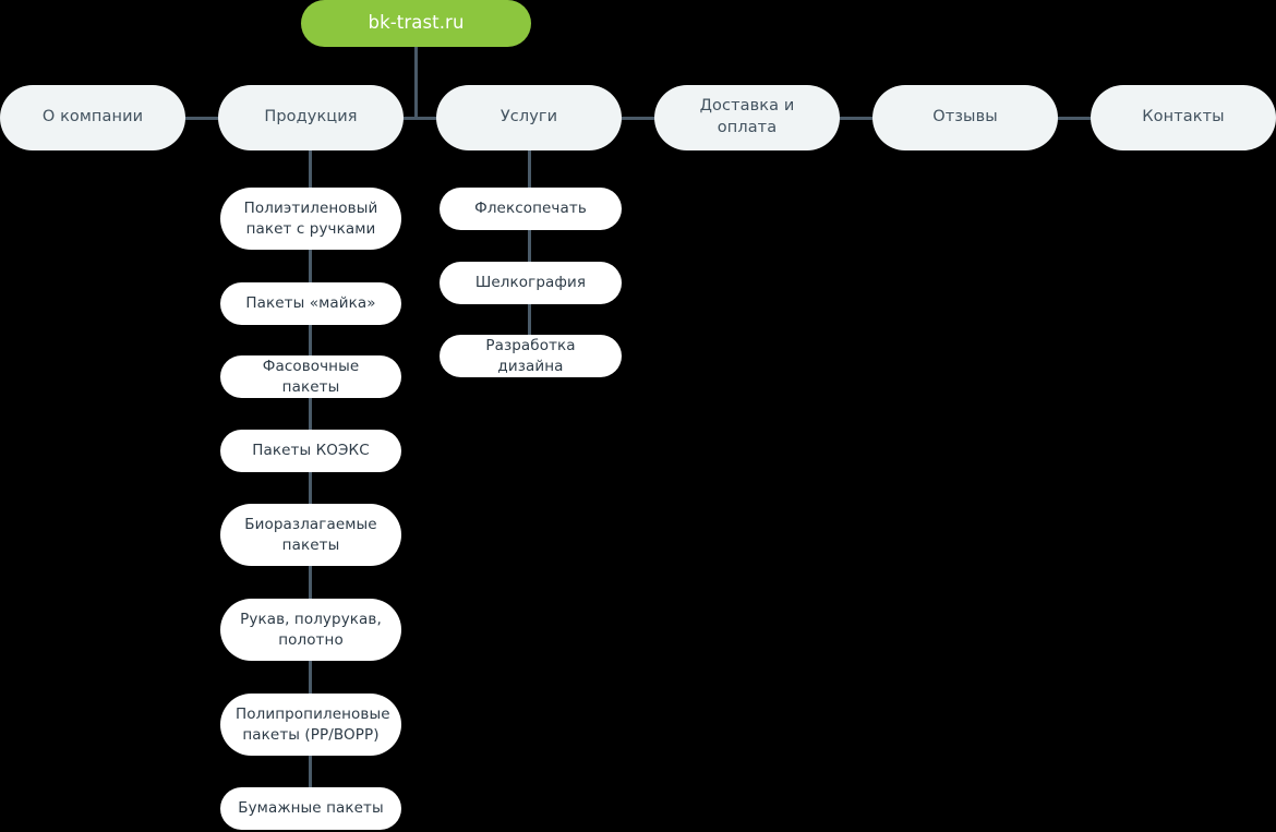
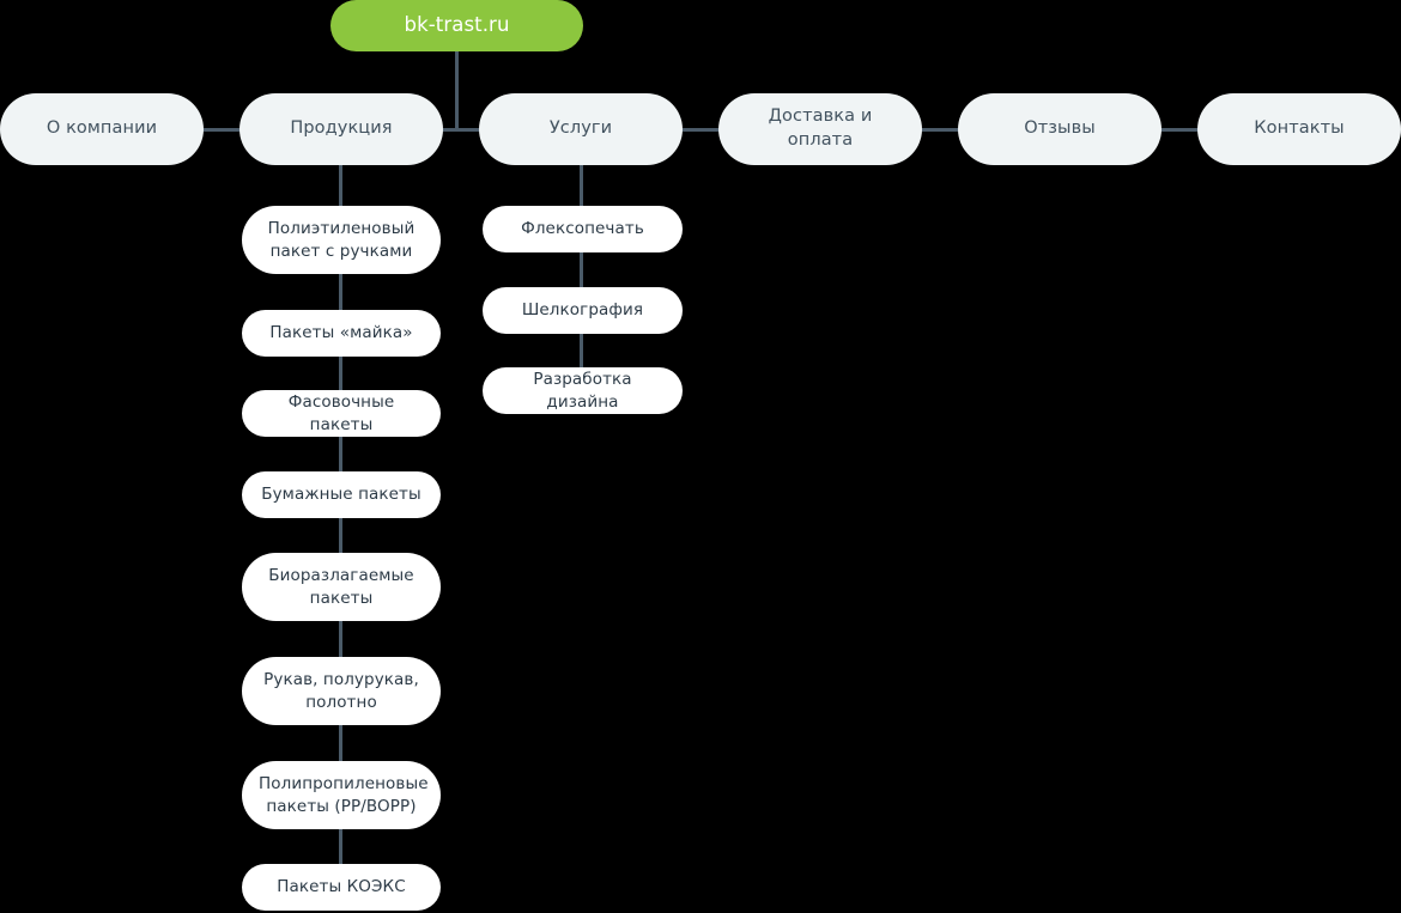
  bk-trast.ru
  О компании
  Продукция
  Услуги
  Доставка и оплата
  Отзывы
  Контакты
  Полиэтиленовый
  пакет с ручками
  Пакеты «майка»
  Фасовочные пакеты
- Пакеты КОЭКС
+ Бумажные пакеты
  Биоразлагаемые
  пакеты
  Рукав, полурукав,
  полотно
  Полипропиленовые
  пакеты (PP/BOPP)
- Бумажные пакеты
+ Пакеты КОЭКС
  Флексопечать
  Шелкография
  Разработка дизайна
